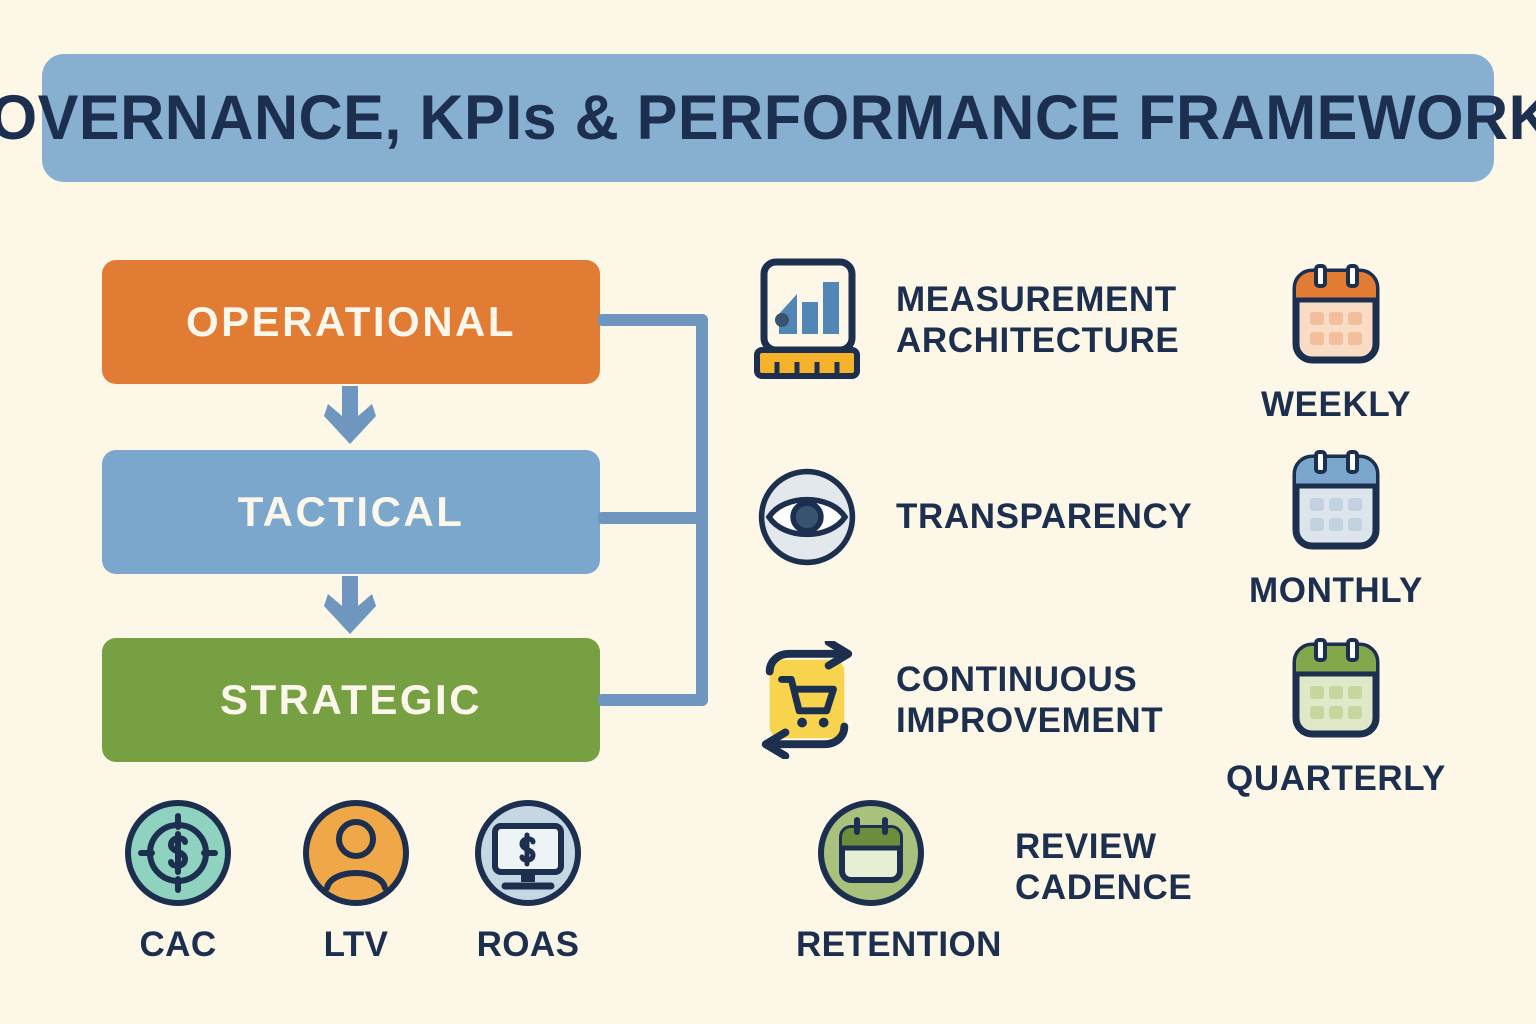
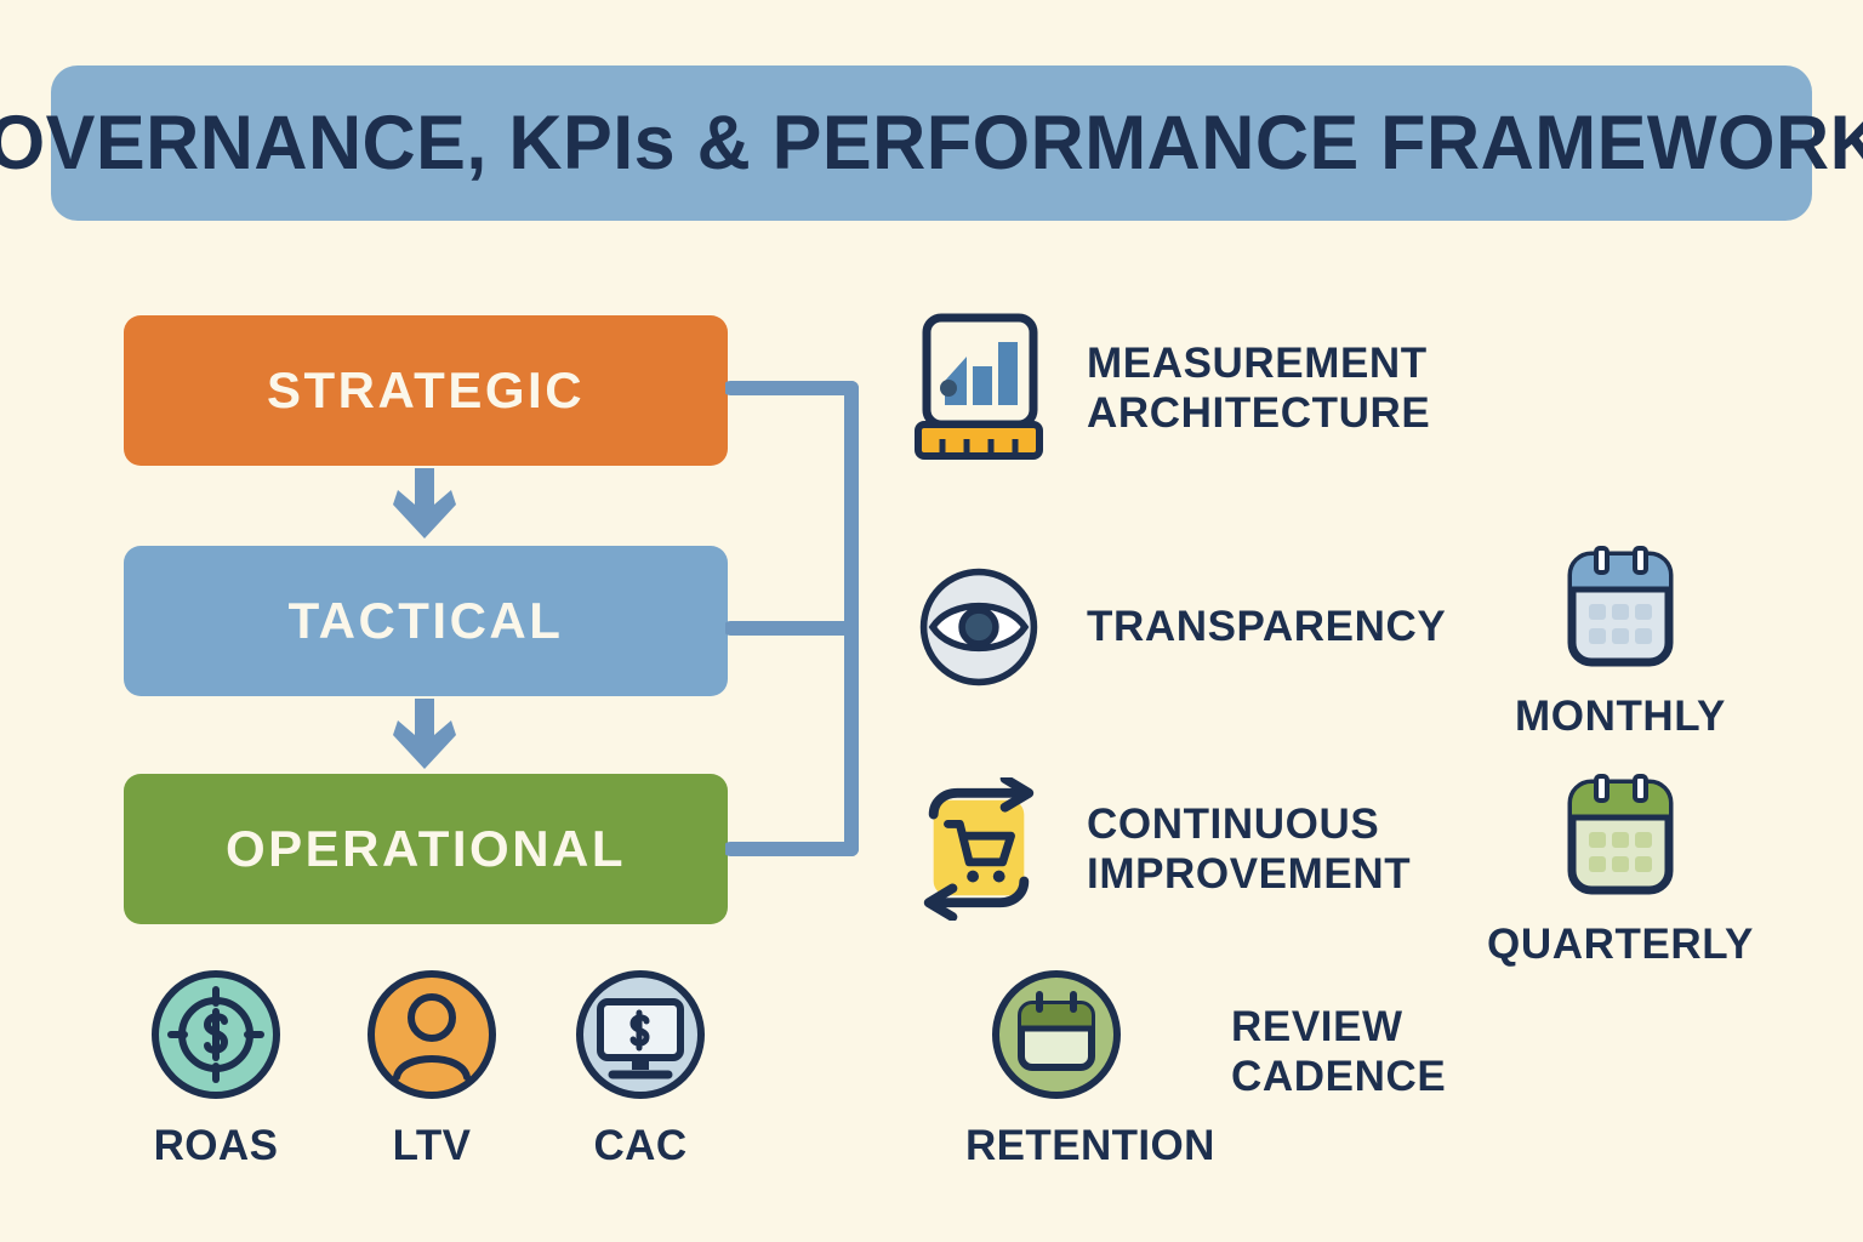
  OVERNANCE, KPIs & PERFORMANCE FRAMEWORK
- OPERATIONAL
+ STRATEGIC
  TACTICAL
- STRATEGIC
+ OPERATIONAL
  MEASUREMENT
  ARCHITECTURE
  TRANSPARENCY
  CONTINUOUS
  IMPROVEMENT
- WEEKLY
  MONTHLY
  QUARTERLY
  REVIEW
  CADENCE
- CAC
+ ROAS
  LTV
- ROAS
+ CAC
  RETENTION
